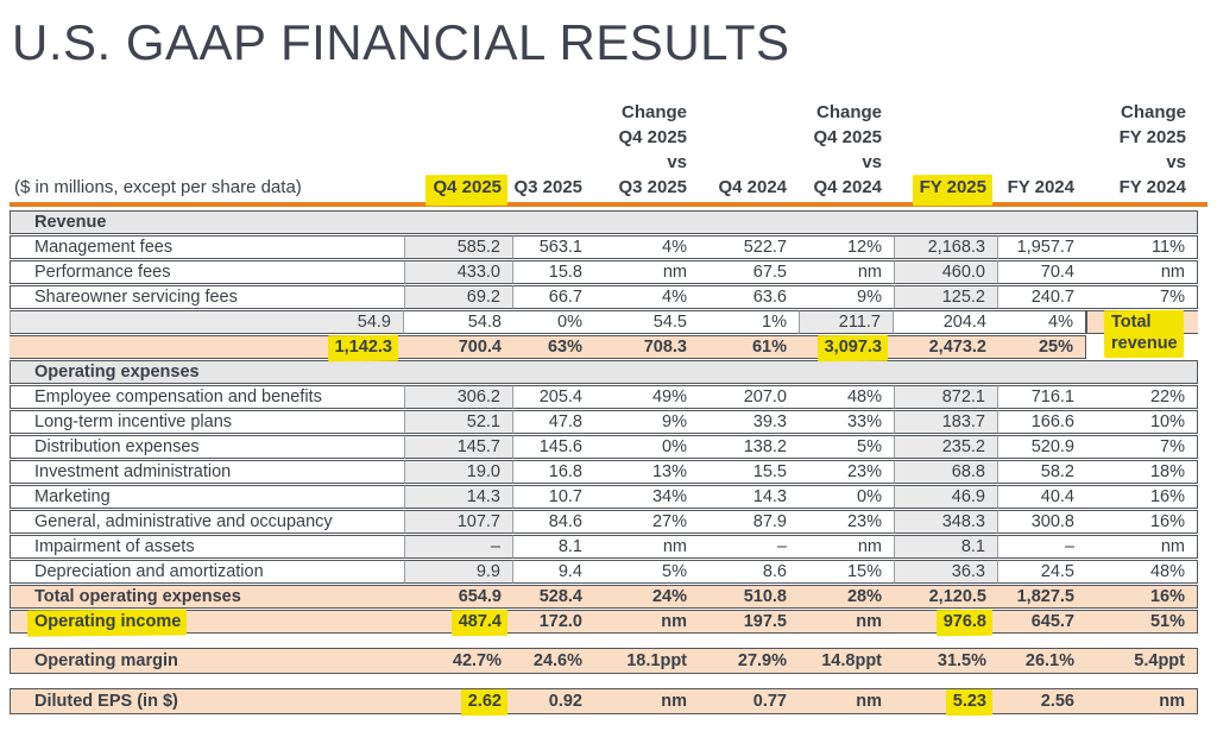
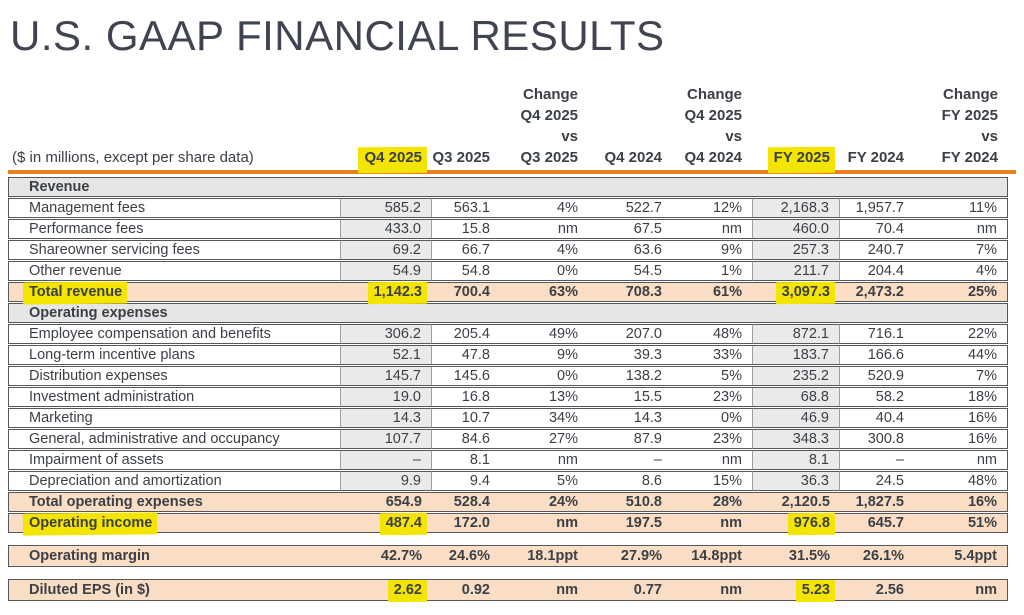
  U.S. GAAP FINANCIAL RESULTS
  ($ in millions, except per share data)
  Q4 2025
  Q3 2025
  Change
  Q4 2025
  vs
  Q3 2025
  Q4 2024
  Change
  Q4 2025
  vs
  Q4 2024
  FY 2025
  FY 2024
  Change
  FY 2025
  vs
  FY 2024
  Revenue
  Management fees
  585.2
  563.1
  4%
  522.7
  12%
  2,168.3
  1,957.7
  11%
  Performance fees
  433.0
  15.8
  nm
  67.5
  nm
  460.0
  70.4
  nm
  Shareowner servicing fees
  69.2
  66.7
  4%
  63.6
  9%
- 125.2
+ 257.3
  240.7
  7%
+ Other revenue
  54.9
  54.8
  0%
  54.5
  1%
  211.7
  204.4
  4%
  Total revenue
  1,142.3
  700.4
  63%
  708.3
  61%
  3,097.3
  2,473.2
  25%
  Operating expenses
  Employee compensation and benefits
  306.2
  205.4
  49%
  207.0
  48%
  872.1
  716.1
  22%
  Long-term incentive plans
  52.1
  47.8
  9%
  39.3
  33%
  183.7
  166.6
- 10%
+ 44%
  Distribution expenses
  145.7
  145.6
  0%
  138.2
  5%
  235.2
  520.9
  7%
  Investment administration
  19.0
  16.8
  13%
  15.5
  23%
  68.8
  58.2
  18%
  Marketing
  14.3
  10.7
  34%
  14.3
  0%
  46.9
  40.4
  16%
  General, administrative and occupancy
  107.7
  84.6
  27%
  87.9
  23%
  348.3
  300.8
  16%
  Impairment of assets
  –
  8.1
  nm
  –
  nm
  8.1
  –
  nm
  Depreciation and amortization
  9.9
  9.4
  5%
  8.6
  15%
  36.3
  24.5
  48%
  Total operating expenses
  654.9
  528.4
  24%
  510.8
  28%
  2,120.5
  1,827.5
  16%
  Operating income
  487.4
  172.0
  nm
  197.5
  nm
  976.8
  645.7
  51%
  Operating margin
  42.7%
  24.6%
  18.1ppt
  27.9%
  14.8ppt
  31.5%
  26.1%
  5.4ppt
  Diluted EPS (in $)
  2.62
  0.92
  nm
  0.77
  nm
  5.23
  2.56
  nm
